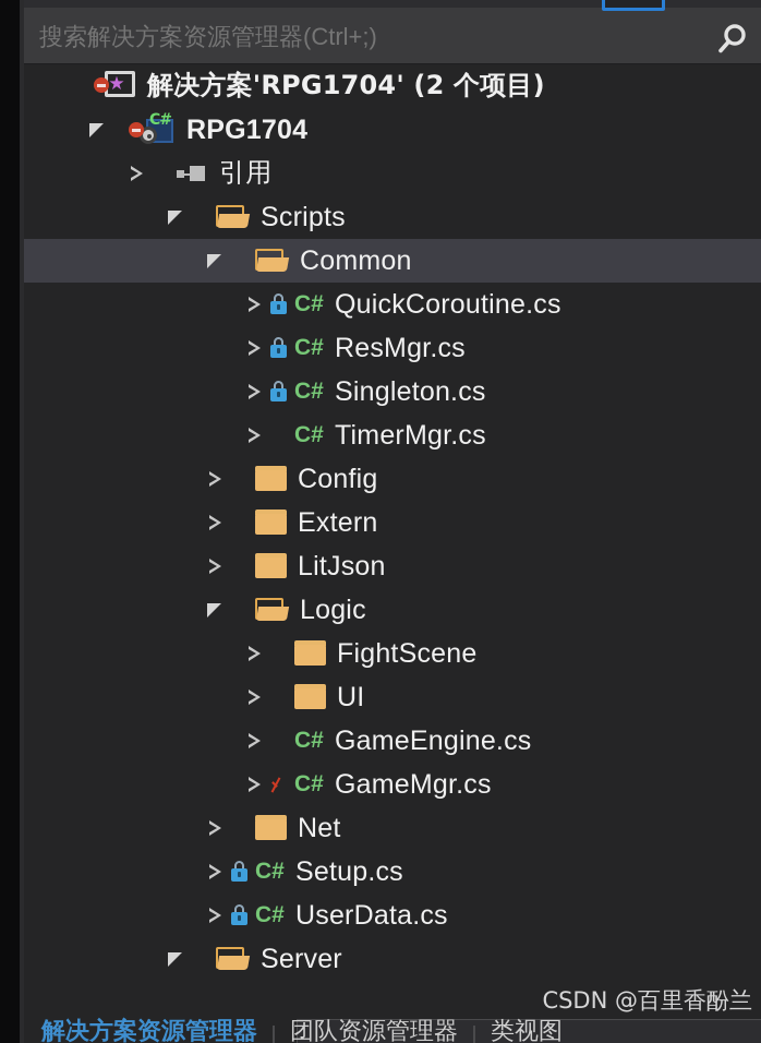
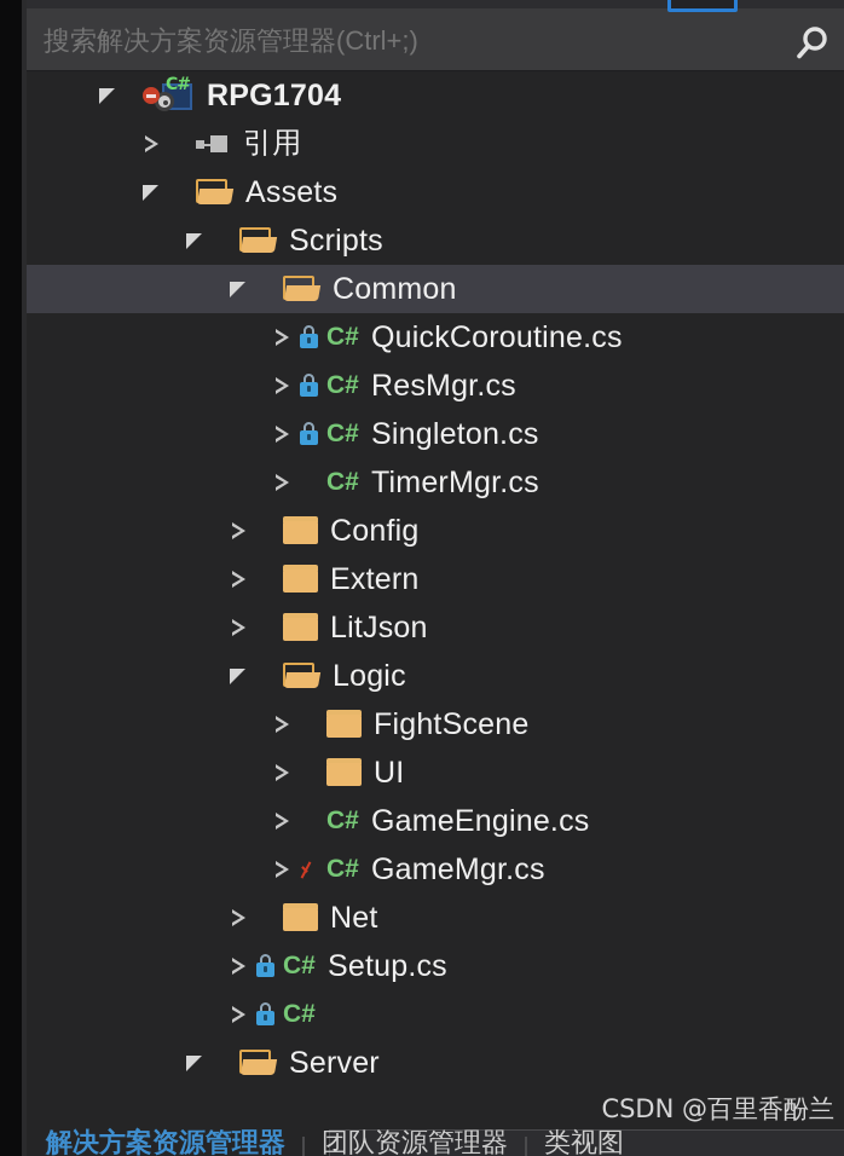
  搜索解决方案资源管理器(Ctrl+;)
- ★
- 解决方案'RPG1704' (2 个项目)
  C#
  RPG1704
  引用
+ Assets
  Scripts
  Common
  C#
  QuickCoroutine.cs
  C#
  ResMgr.cs
  C#
  Singleton.cs
  C#
  TimerMgr.cs
  Config
  Extern
  LitJson
  Logic
  FightScene
  UI
  C#
  GameEngine.cs
  C#
  GameMgr.cs
  Net
  C#
  Setup.cs
  C#
- UserData.cs
  Server
  解决方案资源管理器
  团队资源管理器
  类视图
  CSDN @百里香酚兰
